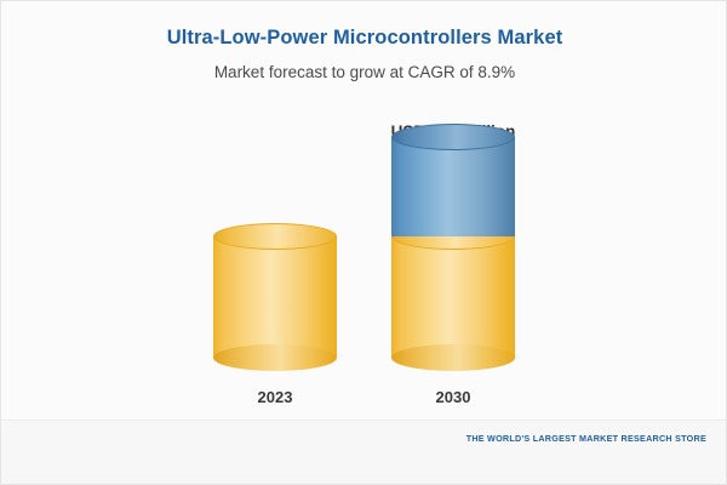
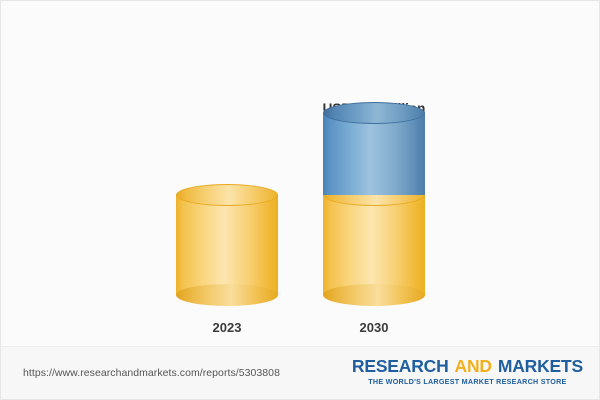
- Ultra-Low-Power Microcontrollers Market
- Market forecast to grow at CAGR of 8.9%
  2023
  2030
+ https://www.researchandmarkets.com/reports/5303808
+ RESEARCH AND MARKETS
  THE WORLD'S LARGEST MARKET RESEARCH STORE
